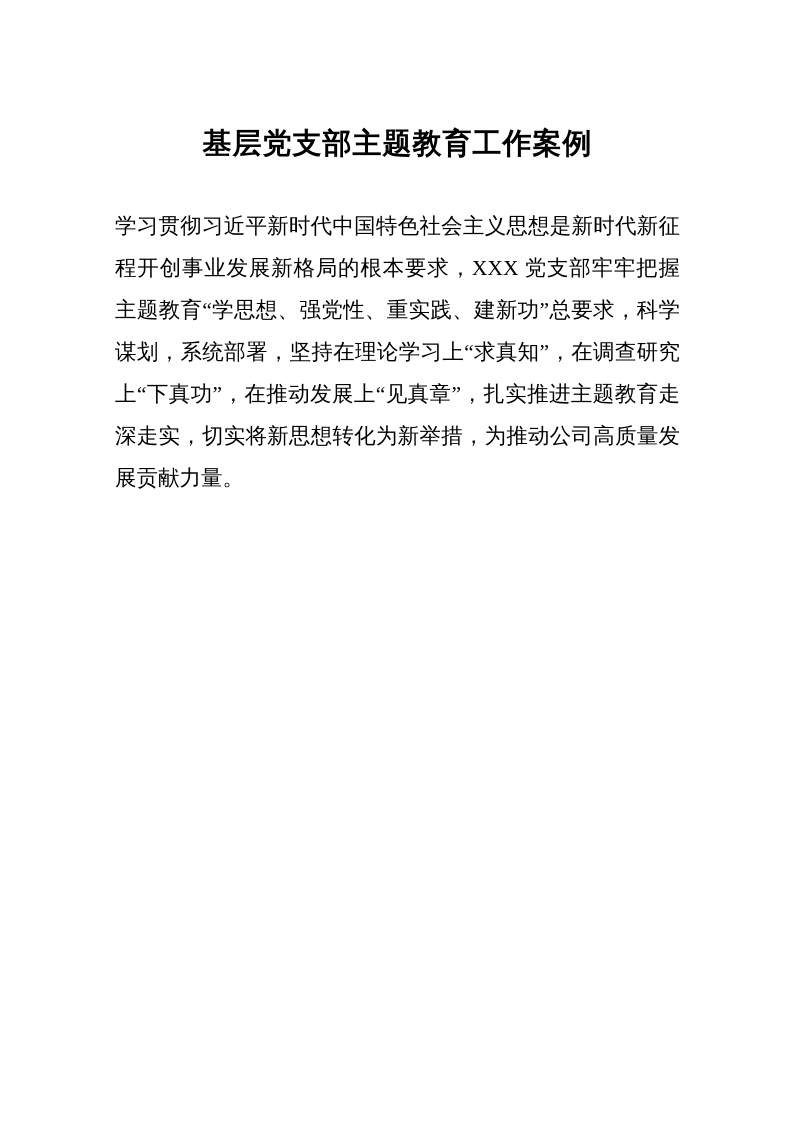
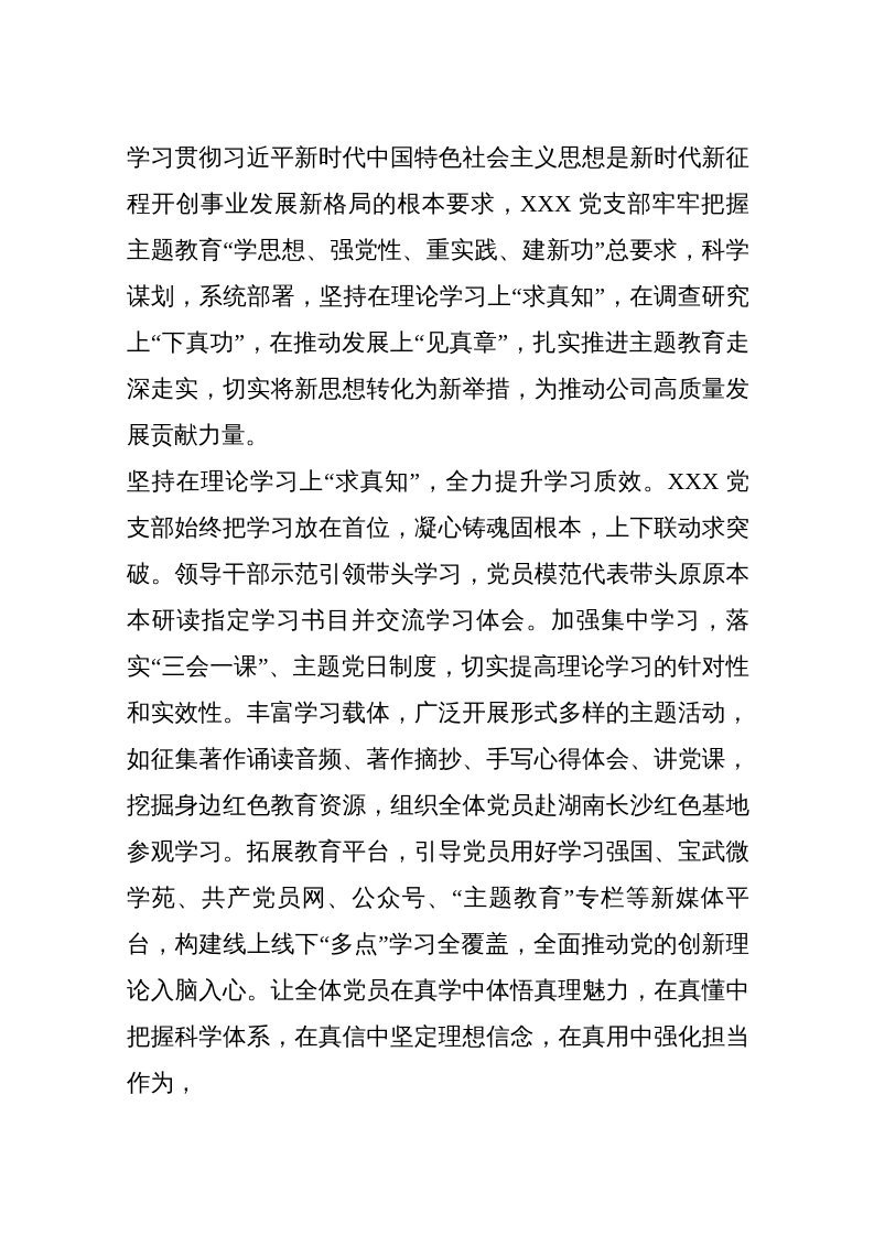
- 基层党支部主题教育工作案例
  学习贯彻习近平新时代中国特色社会主义思想是新时代新征程开创事业发展新格局的根本要求，XXX 党支部牢牢把握主题教育“学思想、强党性、重实践、建新功”总要求，科学谋划，系统部署，坚持在理论学习上“求真知”，在调查研究上“下真功”，在推动发展上“见真章”，扎实推进主题教育走深走实，切实将新思想转化为新举措，为推动公司高质量发展贡献力量。
+ 坚持在理论学习上“求真知”，全力提升学习质效。XXX 党支部始终把学习放在首位，凝心铸魂固根本，上下联动求突破。领导干部示范引领带头学习，党员模范代表带头原原本本研读指定学习书目并交流学习体会。加强集中学习，落实“三会一课”、主题党日制度，切实提高理论学习的针对性和实效性。丰富学习载体，广泛开展形式多样的主题活动，如征集著作诵读音频、著作摘抄、手写心得体会、讲党课，挖掘身边红色教育资源，组织全体党员赴湖南长沙红色基地参观学习。拓展教育平台，引导党员用好学习强国、宝武微学苑、共产党员网、公众号、“主题教育”专栏等新媒体平台，构建线上线下“多点”学习全覆盖，全面推动党的创新理论入脑入心。让全体党员在真学中体悟真理魅力，在真懂中把握科学体系，在真信中坚定理想信念，在真用中强化担当作为，
